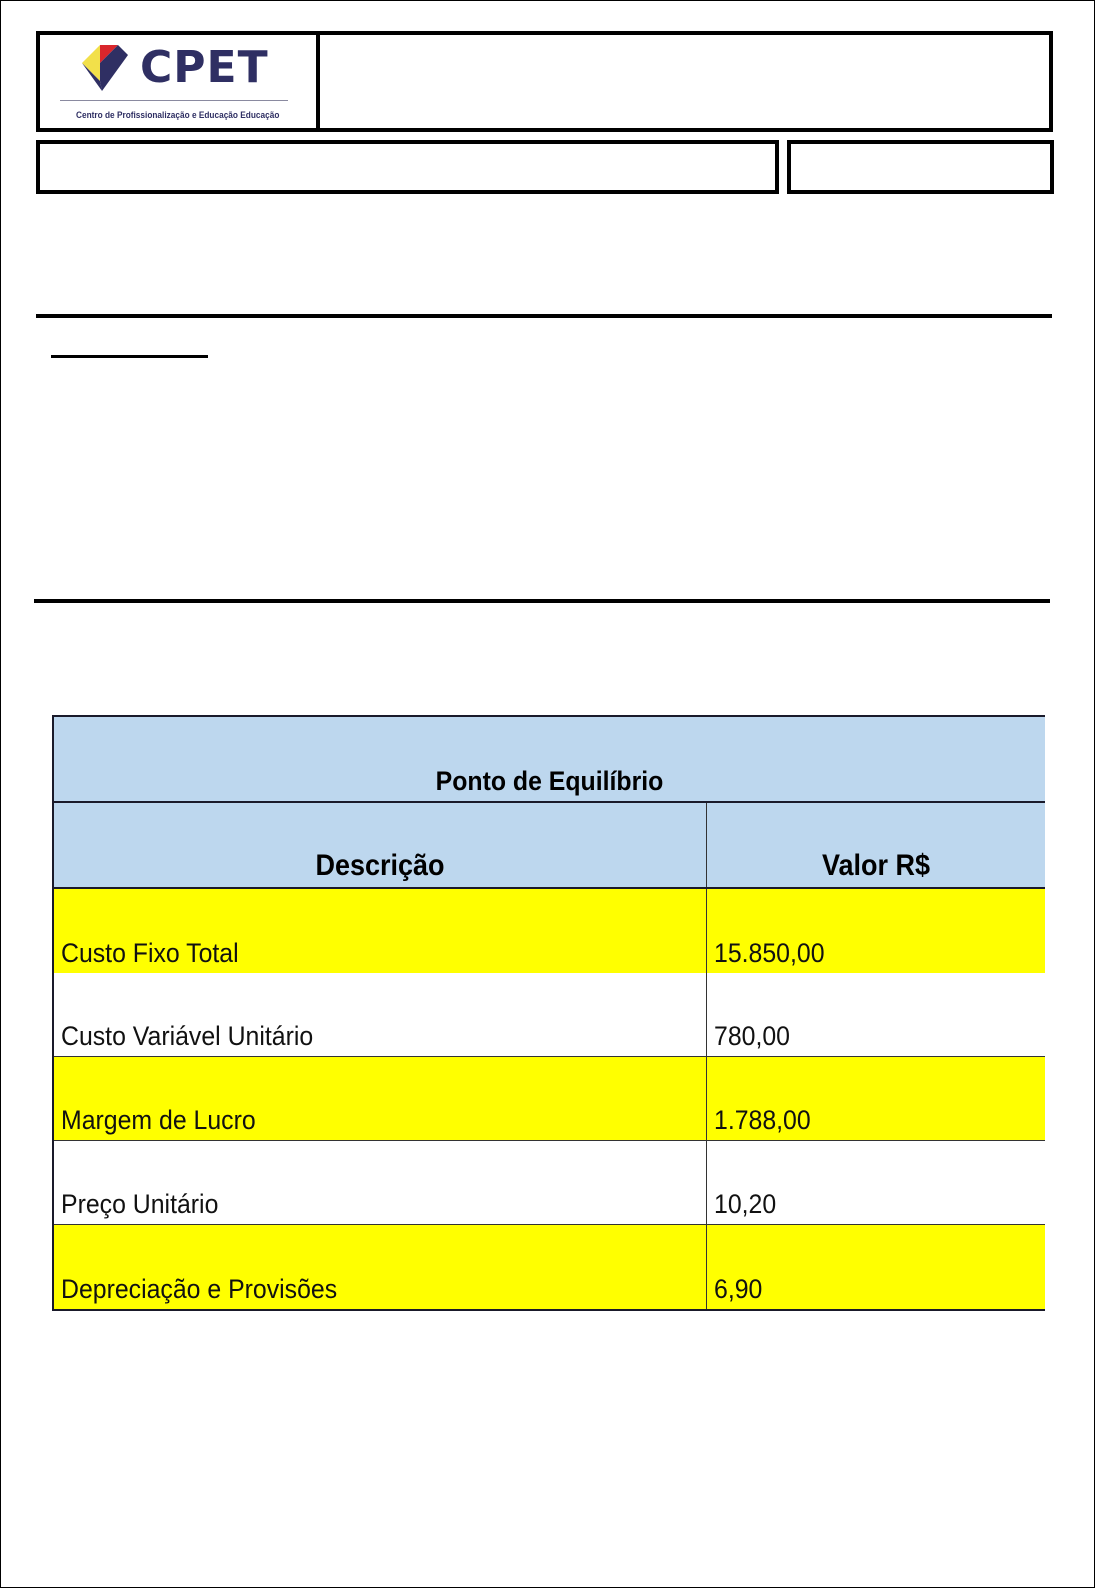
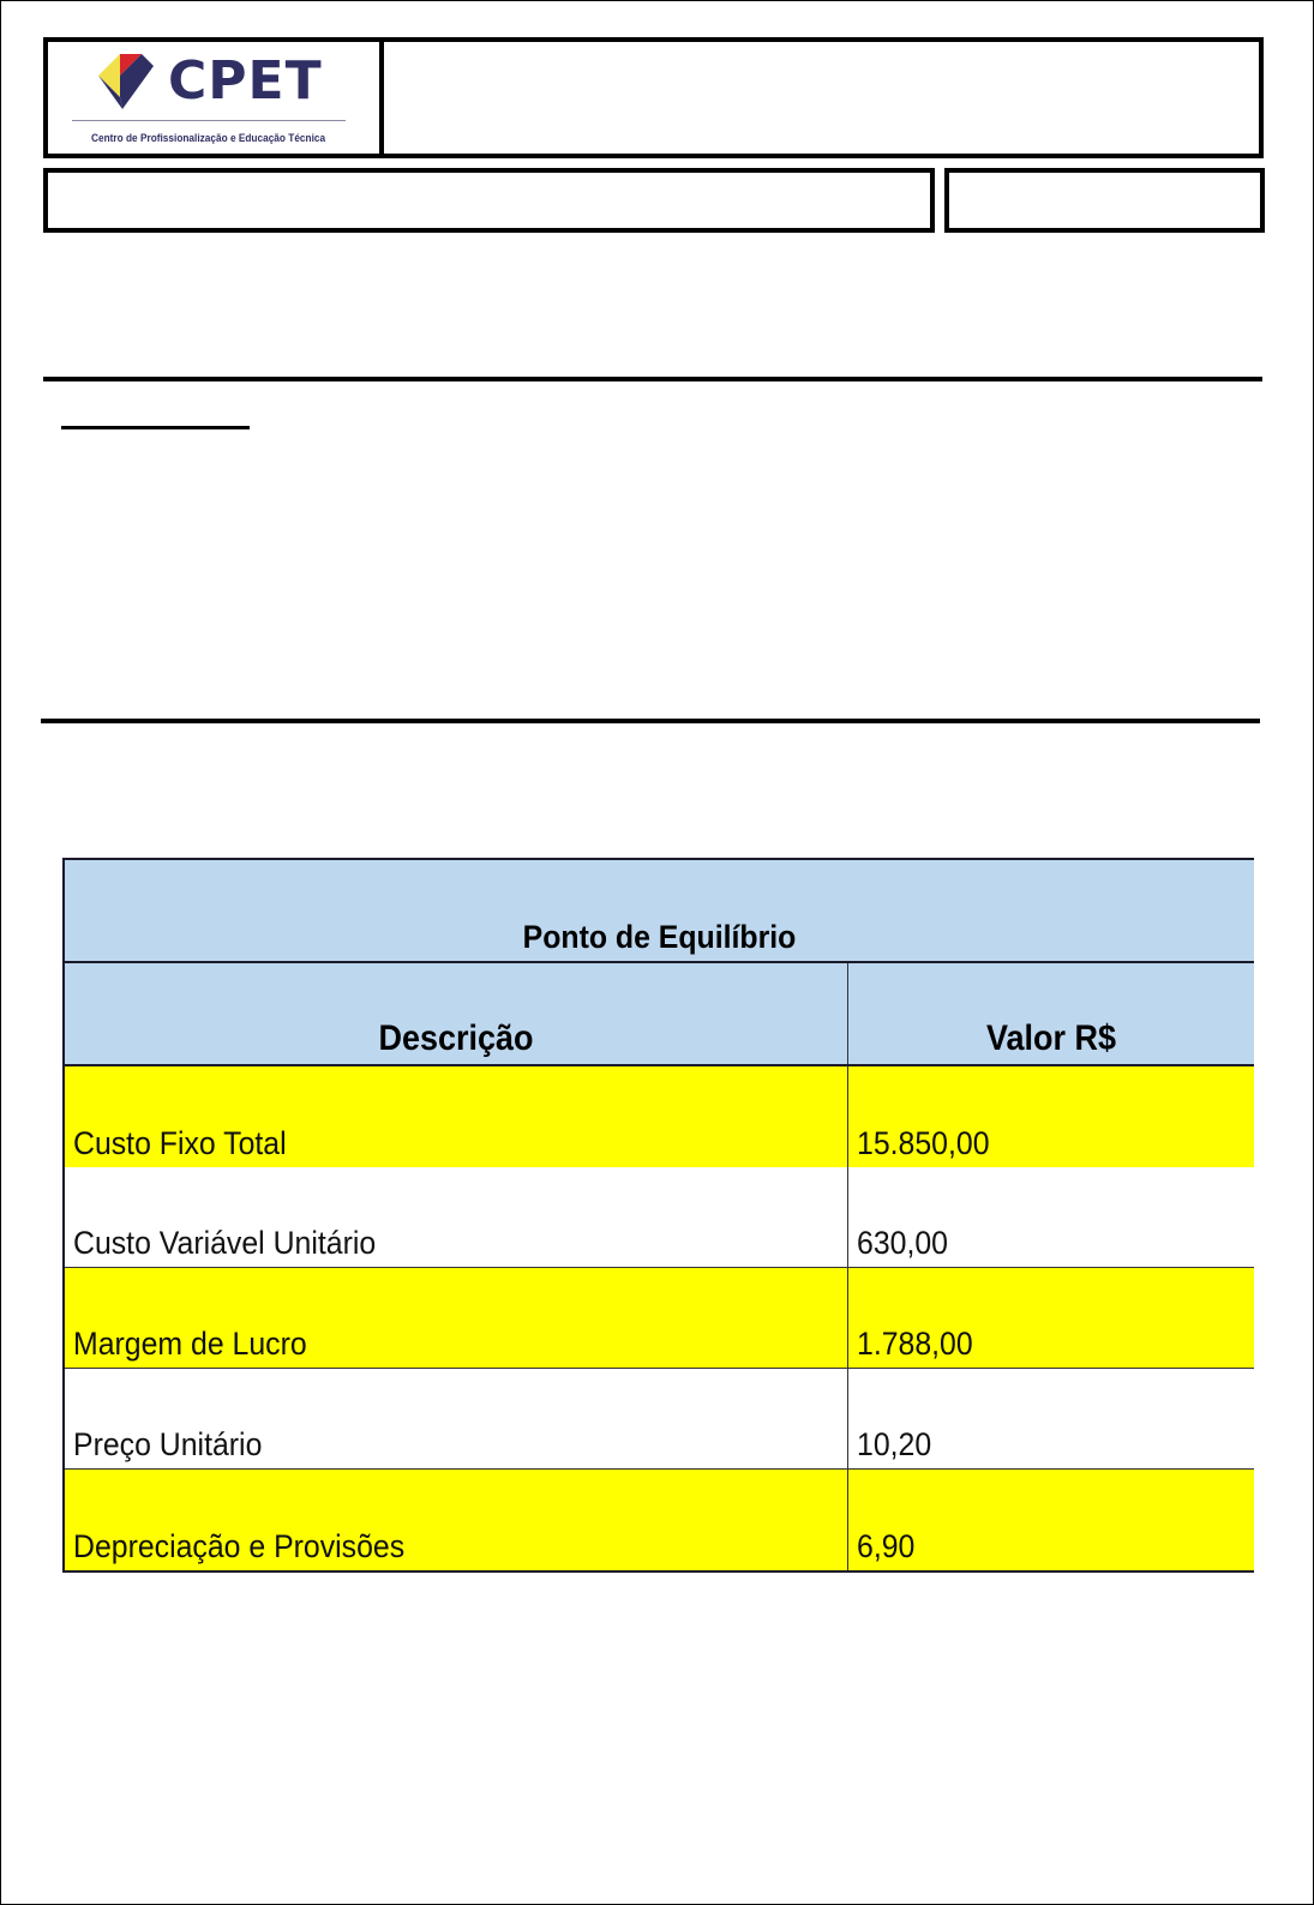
  CPET
- Centro de Profissionalização e Educação Educação
+ Centro de Profissionalização e Educação Técnica
  Ponto de Equilíbrio
  Descrição
  Valor R$
  Custo Fixo Total
  15.850,00
  Custo Variável Unitário
- 780,00
+ 630,00
  Margem de Lucro
  1.788,00
  Preço Unitário
  10,20
  Depreciação e Provisões
  6,90
